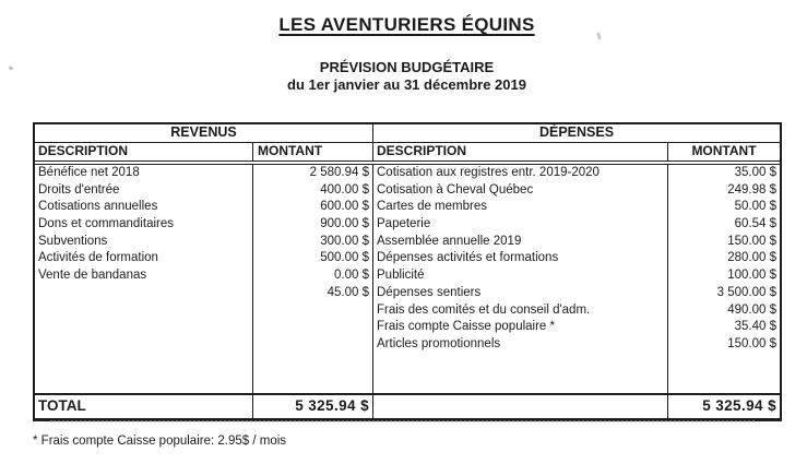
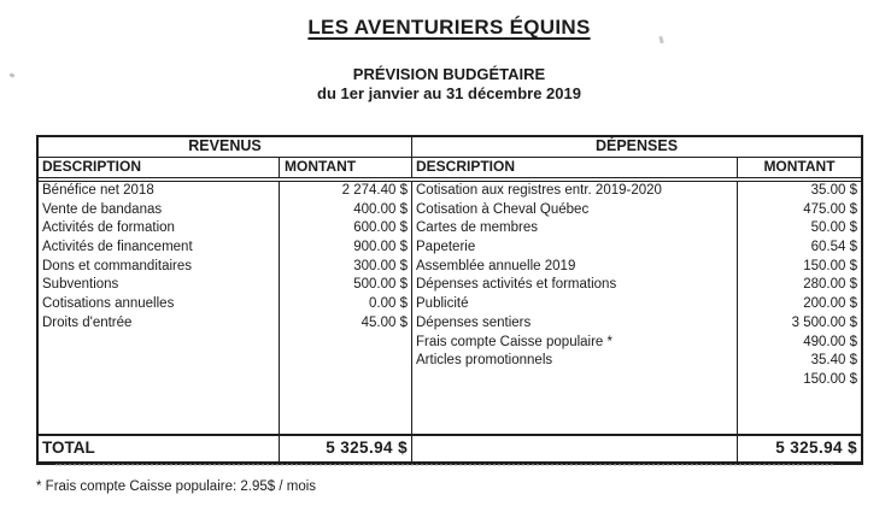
  LES AVENTURIERS ÉQUINS
  PRÉVISION BUDGÉTAIRE
  du 1er janvier au 31 décembre 2019
  REVENUS
  DÉPENSES
  DESCRIPTION
  MONTANT
  DESCRIPTION
  MONTANT
  Bénéfice net 2018
- Droits d'entrée
+ Vente de bandanas
- Cotisations annuelles
+ Activités de formation
+ Activités de financement
  Dons et commanditaires
  Subventions
- Activités de formation
+ Cotisations annuelles
- Vente de bandanas
+ Droits d'entrée
- 2 580.94 $
+ 2 274.40 $
  400.00 $
  600.00 $
  900.00 $
  300.00 $
  500.00 $
  0.00 $
  45.00 $
  Cotisation aux registres entr. 2019-2020
  Cotisation à Cheval Québec
  Cartes de membres
  Papeterie
  Assemblée annuelle 2019
  Dépenses activités et formations
  Publicité
  Dépenses sentiers
- Frais des comités et du conseil d'adm.
  Frais compte Caisse populaire *
  Articles promotionnels
  35.00 $
- 249.98 $
+ 475.00 $
  50.00 $
  60.54 $
  150.00 $
  280.00 $
- 100.00 $
+ 200.00 $
  3 500.00 $
  490.00 $
  35.40 $
  150.00 $
  TOTAL
  5 325.94 $
  5 325.94 $
  * Frais compte Caisse populaire: 2.95$ / mois
